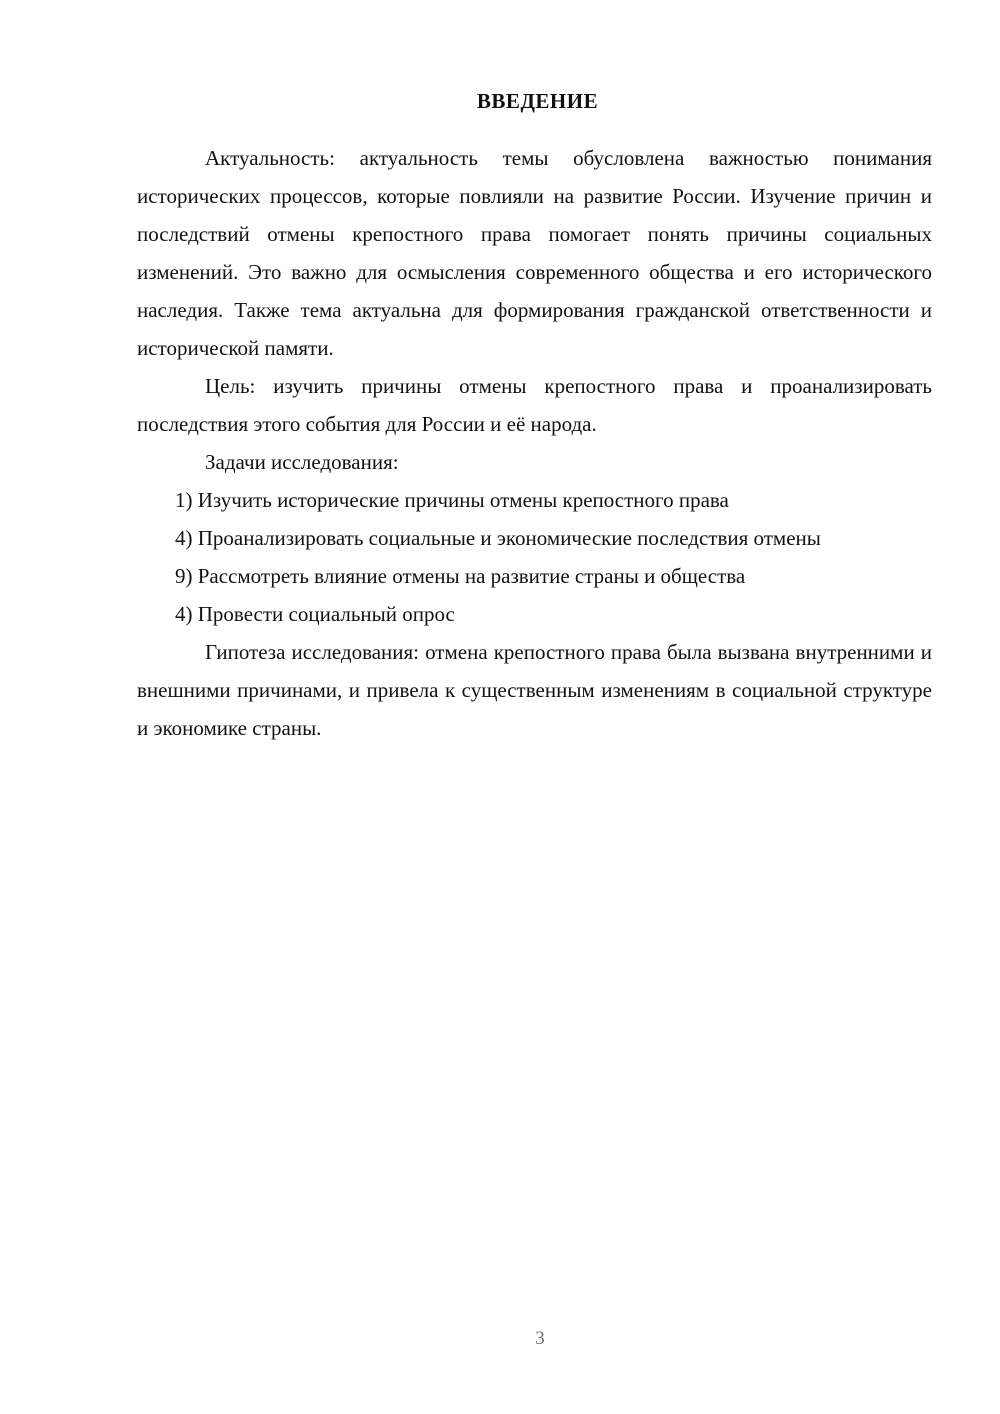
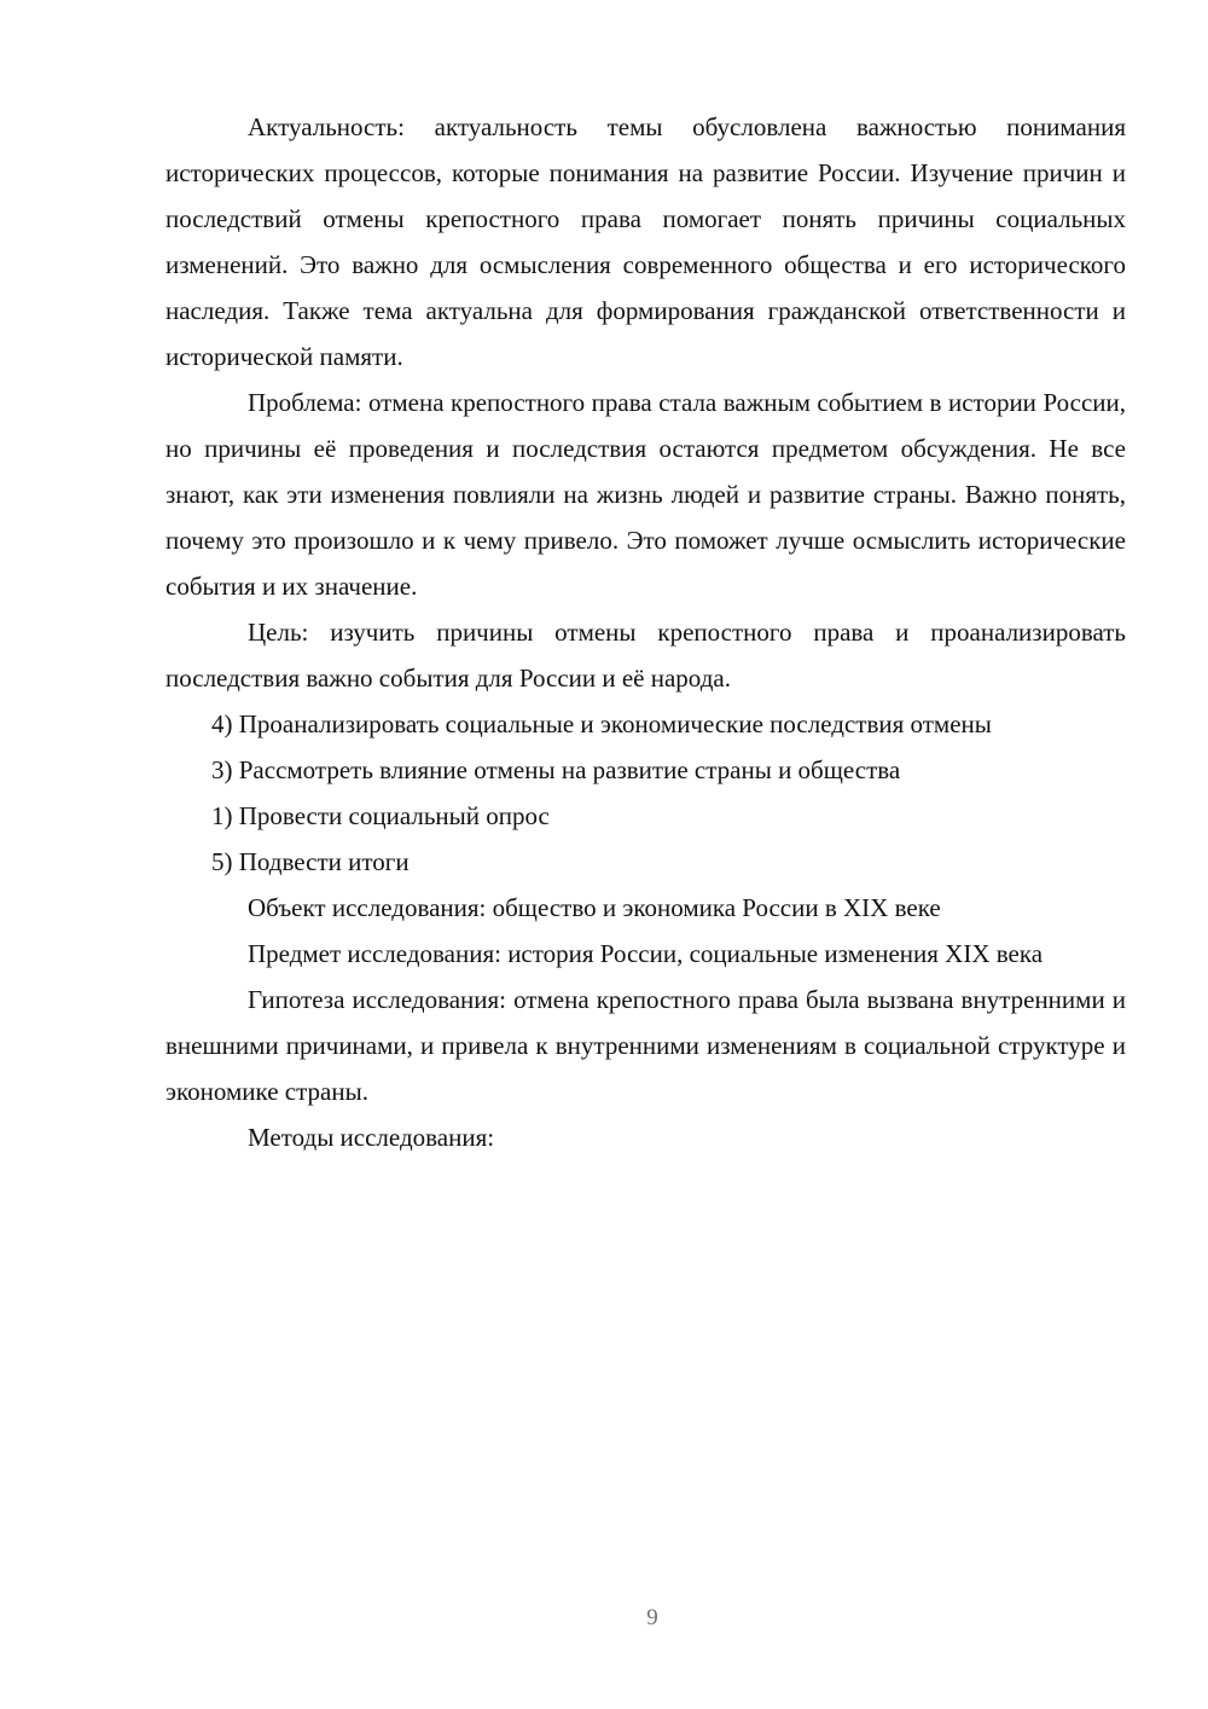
- ВВЕДЕНИЕ
- Актуальность: актуальность темы обусловлена важностью понимания исторических процессов, которые повлияли на развитие России. Изучение причин и последствий отмены крепостного права помогает понять причины социальных изменений. Это важно для осмысления современного общества и его исторического наследия. Также тема актуальна для формирования гражданской ответственности и исторической памяти.
+ Актуальность: актуальность темы обусловлена важностью понимания исторических процессов, которые понимания на развитие России. Изучение причин и последствий отмены крепостного права помогает понять причины социальных изменений. Это важно для осмысления современного общества и его исторического наследия. Также тема актуальна для формирования гражданской ответственности и исторической памяти.
+ Проблема: отмена крепостного права стала важным событием в истории России, но причины её проведения и последствия остаются предметом обсуждения. Не все знают, как эти изменения повлияли на жизнь людей и развитие страны. Важно понять, почему это произошло и к чему привело. Это поможет лучше осмыслить исторические события и их значение.
- Цель: изучить причины отмены крепостного права и проанализировать последствия этого события для России и её народа.
+ Цель: изучить причины отмены крепостного права и проанализировать последствия важно события для России и её народа.
- Задачи исследования:
- 1) Изучить исторические причины отмены крепостного права
  4) Проанализировать социальные и экономические последствия отмены
- 9) Рассмотреть влияние отмены на развитие страны и общества
+ 3) Рассмотреть влияние отмены на развитие страны и общества
- 4) Провести социальный опрос
+ 1) Провести социальный опрос
+ 5) Подвести итоги
+ Объект исследования: общество и экономика России в XIX веке
+ Предмет исследования: история России, социальные изменения XIX века
- Гипотеза исследования: отмена крепостного права была вызвана внутренними и внешними причинами, и привела к существенным изменениям в социальной структуре и экономике страны.
+ Гипотеза исследования: отмена крепостного права была вызвана внутренними и внешними причинами, и привела к внутренними изменениям в социальной структуре и экономике страны.
+ Методы исследования:
- 3
+ 9
